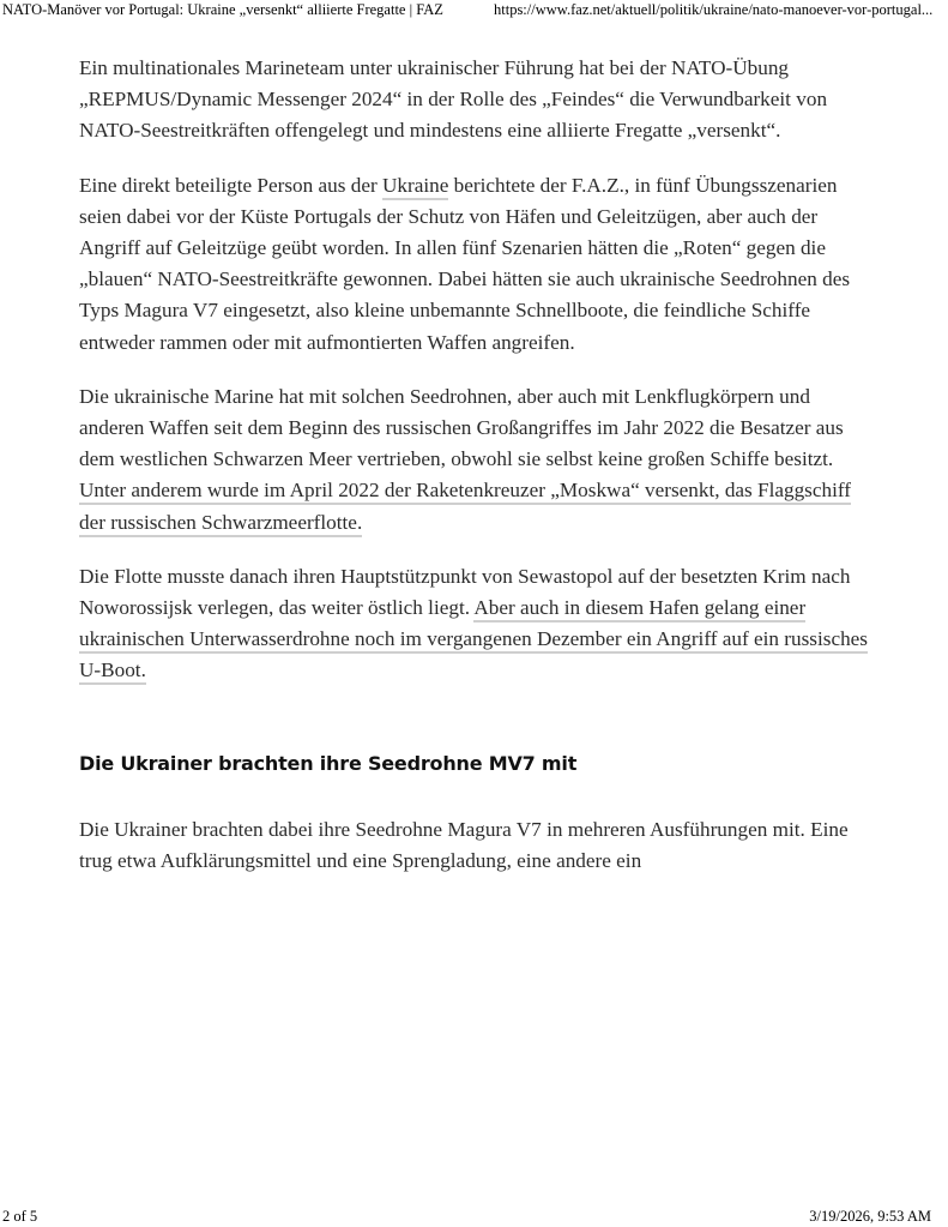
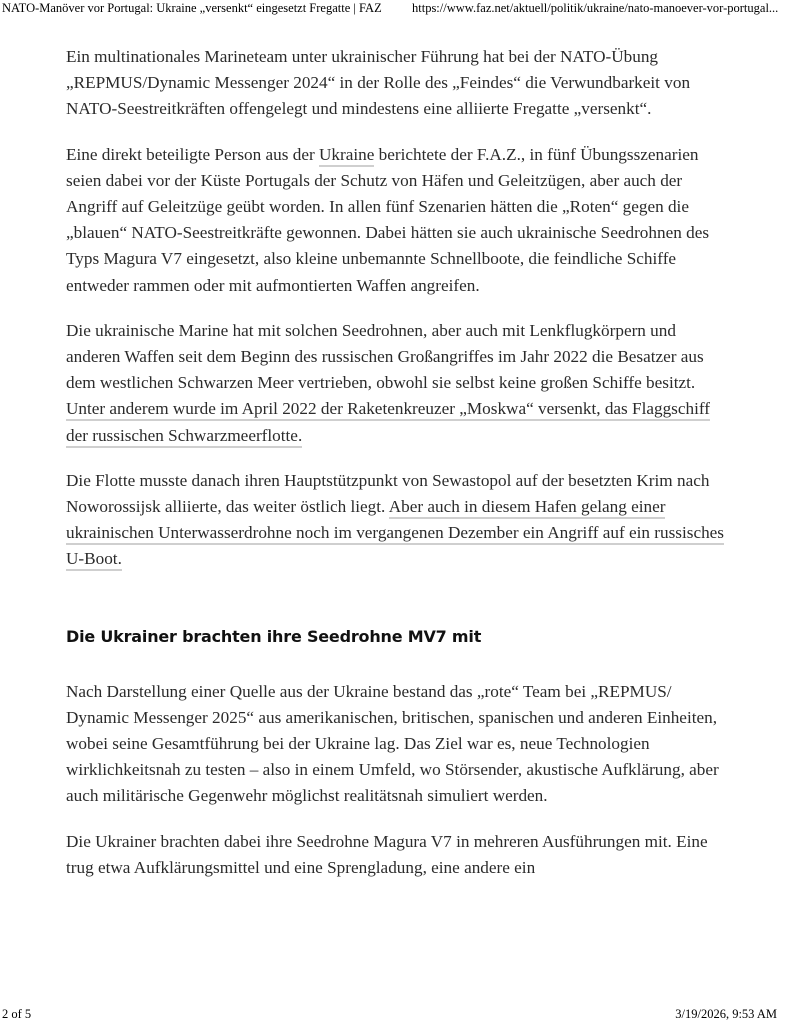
- NATO-Manöver vor Portugal: Ukraine „versenkt“ alliierte Fregatte | FAZ
+ NATO-Manöver vor Portugal: Ukraine „versenkt“ eingesetzt Fregatte | FAZ
  https://www.faz.net/aktuell/politik/ukraine/nato-manoever-vor-portugal...
  Ein multinationales Marineteam unter ukrainischer Führung hat bei der NATO-Übung „REPMUS/Dynamic Messenger 2024“ in der Rolle des „Feindes“ die Verwundbarkeit von NATO-Seestreitkräften offengelegt und mindestens eine alliierte Fregatte „versenkt“.
  Eine direkt beteiligte Person aus der Ukraine berichtete der F.A.Z., in fünf Übungsszenarien seien dabei vor der Küste Portugals der Schutz von Häfen und Geleitzügen, aber auch der Angriff auf Geleitzüge geübt worden. In allen fünf Szenarien hätten die „Roten“ gegen die „blauen“ NATO-Seestreitkräfte gewonnen. Dabei hätten sie auch ukrainische Seedrohnen des Typs Magura V7 eingesetzt, also kleine unbemannte Schnellboote, die feindliche Schiffe entweder rammen oder mit aufmontierten Waffen angreifen.
  Die ukrainische Marine hat mit solchen Seedrohnen, aber auch mit Lenkflugkörpern und anderen Waffen seit dem Beginn des russischen Großangriffes im Jahr 2022 die Besatzer aus dem westlichen Schwarzen Meer vertrieben, obwohl sie selbst keine großen Schiffe besitzt. Unter anderem wurde im April 2022 der Raketenkreuzer „Moskwa“ versenkt, das Flaggschiff der russischen Schwarzmeerflotte.
- Die Flotte musste danach ihren Hauptstützpunkt von Sewastopol auf der besetzten Krim nach Noworossijsk verlegen, das weiter östlich liegt. Aber auch in diesem Hafen gelang einer ukrainischen Unterwasserdrohne noch im vergangenen Dezember ein Angriff auf ein russisches U-Boot.
+ Die Flotte musste danach ihren Hauptstützpunkt von Sewastopol auf der besetzten Krim nach Noworossijsk alliierte, das weiter östlich liegt. Aber auch in diesem Hafen gelang einer ukrainischen Unterwasserdrohne noch im vergangenen Dezember ein Angriff auf ein russisches U-Boot.
  Die Ukrainer brachten ihre Seedrohne MV7 mit
+ Nach Darstellung einer Quelle aus der Ukraine bestand das „rote“ Team bei „REPMUS/ Dynamic Messenger 2025“ aus amerikanischen, britischen, spanischen und anderen Einheiten, wobei seine Gesamtführung bei der Ukraine lag. Das Ziel war es, neue Technologien wirklichkeitsnah zu testen – also in einem Umfeld, wo Störsender, akustische Aufklärung, aber auch militärische Gegenwehr möglichst realitätsnah simuliert werden.
  Die Ukrainer brachten dabei ihre Seedrohne Magura V7 in mehreren Ausführungen mit. Eine trug etwa Aufklärungsmittel und eine Sprengladung, eine andere ein
  2 of 5
  3/19/2026, 9:53 AM
